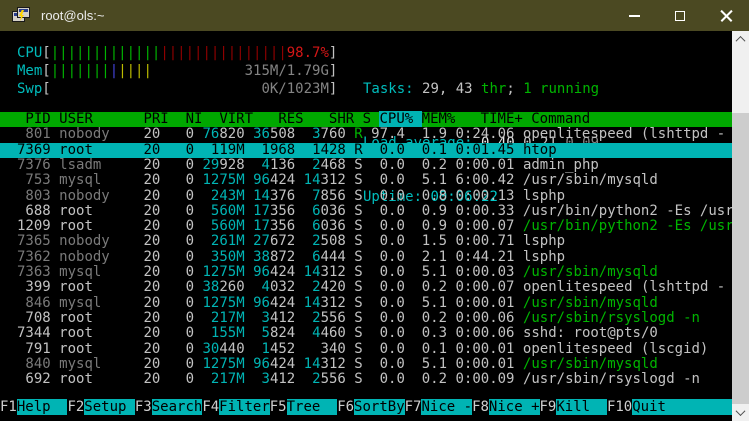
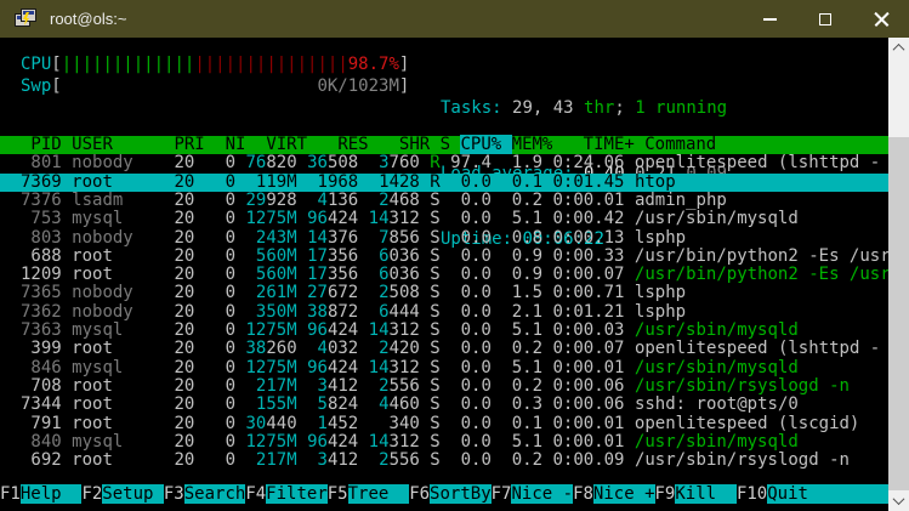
  root@ols:~
  CPU[||||||||||||||||||||||||||||98.7%]
- Mem[|||||||||||| 315M/1.79G]
  Swp[ 0K/1023M]
  Tasks: 29, 43 thr; 1 running
  Uptime: 00:06:22
  PID USER PRI NI VIRT RES SHR S CPU% MEM% TIME+ Command
  801 nobody 20 0 76820 36508 3760 R 97.4 1.9 0:24.06 openlitespeed (lshttpd -
  7369 root 20 0 119M 1968 1428 R 0.0 0.1 0:01.45 htop
  7376 lsadm 20 0 29928 4136 2468 S 0.0 0.2 0:00.01 admin_php
- 753 mysql 20 0 1275M 96424 14312 S 0.0 5.1 6:00.42 /usr/sbin/mysqld
+ 753 mysql 20 0 1275M 96424 14312 S 0.0 5.1 0:00.42 /usr/sbin/mysqld
  803 nobody 20 0 243M 14376 7856 S 0.0 0.8 0:00.13 lsphp
  688 root 20 0 560M 17356 6036 S 0.0 0.9 0:00.33 /usr/bin/python2 -Es /usr
  1209 root 20 0 560M 17356 6036 S 0.0 0.9 0:00.07 /usr/bin/python2 -Es /usr
  7365 nobody 20 0 261M 27672 2508 S 0.0 1.5 0:00.71 lsphp
- 7362 nobody 20 0 350M 38872 6444 S 0.0 2.1 0:44.21 lsphp
+ 7362 nobody 20 0 350M 38872 6444 S 0.0 2.1 0:01.21 lsphp
  7363 mysql 20 0 1275M 96424 14312 S 0.0 5.1 0:00.03 /usr/sbin/mysqld
  399 root 20 0 38260 4032 2420 S 0.0 0.2 0:00.07 openlitespeed (lshttpd -
  846 mysql 20 0 1275M 96424 14312 S 0.0 5.1 0:00.01 /usr/sbin/mysqld
  708 root 20 0 217M 3412 2556 S 0.0 0.2 0:00.06 /usr/sbin/rsyslogd -n
  7344 root 20 0 155M 5824 4460 S 0.0 0.3 0:00.06 sshd: root@pts/0
  791 root 20 0 30440 1452 340 S 0.0 0.1 0:00.01 openlitespeed (lscgid)
  840 mysql 20 0 1275M 96424 14312 S 0.0 5.1 0:00.01 /usr/sbin/mysqld
  692 root 20 0 217M 3412 2556 S 0.0 0.2 0:00.09 /usr/sbin/rsyslogd -n
  F1
  Help
  F2
  Setup
  F3
  Search
  F4
  Filter
  F5
  Tree
  F6
  SortBy
  F7
  Nice -
  F8
  Nice +
  F9
  Kill
  F10
  Quit
